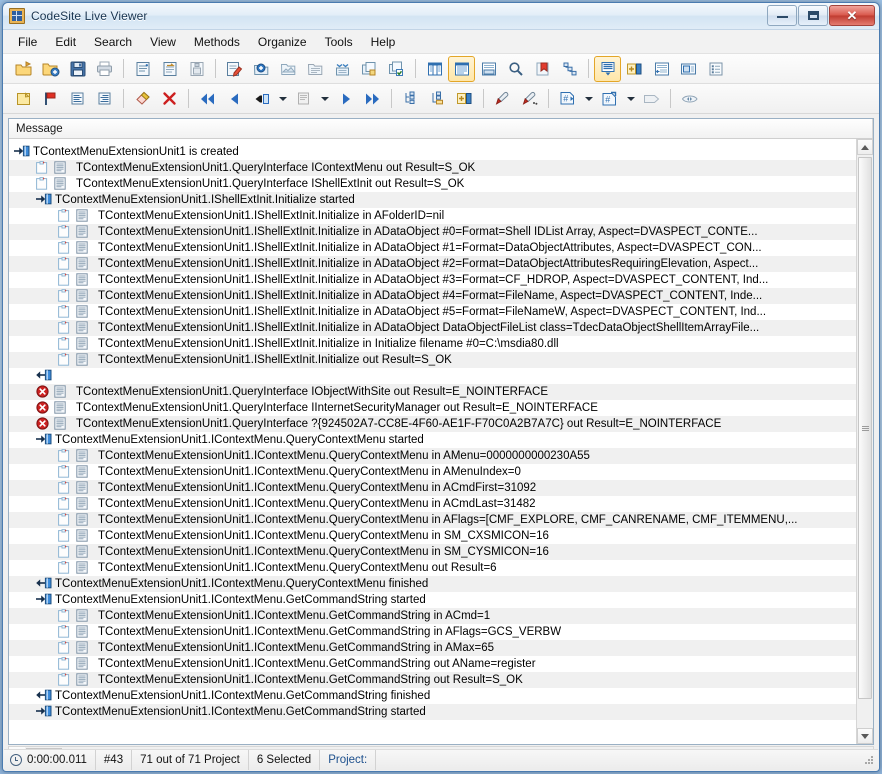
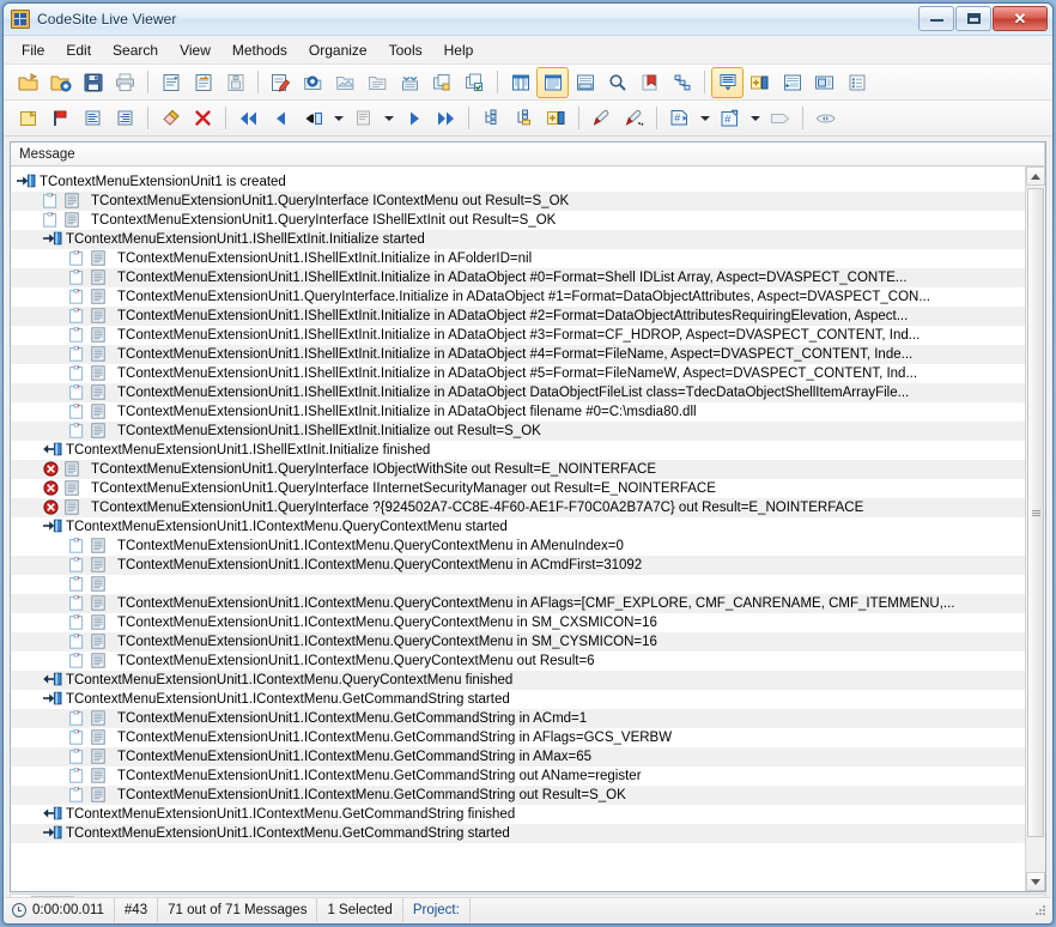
  CodeSite Live Viewer
  ✕
  File
  Edit
  Search
  View
  Methods
  Organize
  Tools
  Help
  #
  #
  Message
  TContextMenuExtensionUnit1 is created
  TContextMenuExtensionUnit1.QueryInterface IContextMenu out Result=S_OK
  TContextMenuExtensionUnit1.QueryInterface IShellExtInit out Result=S_OK
  TContextMenuExtensionUnit1.IShellExtInit.Initialize started
  TContextMenuExtensionUnit1.IShellExtInit.Initialize in AFolderID=nil
  TContextMenuExtensionUnit1.IShellExtInit.Initialize in ADataObject #0=Format=Shell IDList Array, Aspect=DVASPECT_CONTE...
- TContextMenuExtensionUnit1.IShellExtInit.Initialize in ADataObject #1=Format=DataObjectAttributes, Aspect=DVASPECT_CON...
+ TContextMenuExtensionUnit1.QueryInterface.Initialize in ADataObject #1=Format=DataObjectAttributes, Aspect=DVASPECT_CON...
  TContextMenuExtensionUnit1.IShellExtInit.Initialize in ADataObject #2=Format=DataObjectAttributesRequiringElevation, Aspect...
  TContextMenuExtensionUnit1.IShellExtInit.Initialize in ADataObject #3=Format=CF_HDROP, Aspect=DVASPECT_CONTENT, Ind...
  TContextMenuExtensionUnit1.IShellExtInit.Initialize in ADataObject #4=Format=FileName, Aspect=DVASPECT_CONTENT, Inde...
  TContextMenuExtensionUnit1.IShellExtInit.Initialize in ADataObject #5=Format=FileNameW, Aspect=DVASPECT_CONTENT, Ind...
  TContextMenuExtensionUnit1.IShellExtInit.Initialize in ADataObject DataObjectFileList class=TdecDataObjectShellItemArrayFile...
- TContextMenuExtensionUnit1.IShellExtInit.Initialize in Initialize filename #0=C:\msdia80.dll
+ TContextMenuExtensionUnit1.IShellExtInit.Initialize in ADataObject filename #0=C:\msdia80.dll
  TContextMenuExtensionUnit1.IShellExtInit.Initialize out Result=S_OK
+ TContextMenuExtensionUnit1.IShellExtInit.Initialize finished
  TContextMenuExtensionUnit1.QueryInterface IObjectWithSite out Result=E_NOINTERFACE
  TContextMenuExtensionUnit1.QueryInterface IInternetSecurityManager out Result=E_NOINTERFACE
  TContextMenuExtensionUnit1.QueryInterface ?{924502A7-CC8E-4F60-AE1F-F70C0A2B7A7C} out Result=E_NOINTERFACE
  TContextMenuExtensionUnit1.IContextMenu.QueryContextMenu started
- TContextMenuExtensionUnit1.IContextMenu.QueryContextMenu in AMenu=0000000000230A55
  TContextMenuExtensionUnit1.IContextMenu.QueryContextMenu in AMenuIndex=0
  TContextMenuExtensionUnit1.IContextMenu.QueryContextMenu in ACmdFirst=31092
- TContextMenuExtensionUnit1.IContextMenu.QueryContextMenu in ACmdLast=31482
  TContextMenuExtensionUnit1.IContextMenu.QueryContextMenu in AFlags=[CMF_EXPLORE, CMF_CANRENAME, CMF_ITEMMENU,...
  TContextMenuExtensionUnit1.IContextMenu.QueryContextMenu in SM_CXSMICON=16
  TContextMenuExtensionUnit1.IContextMenu.QueryContextMenu in SM_CYSMICON=16
  TContextMenuExtensionUnit1.IContextMenu.QueryContextMenu out Result=6
  TContextMenuExtensionUnit1.IContextMenu.QueryContextMenu finished
  TContextMenuExtensionUnit1.IContextMenu.GetCommandString started
  TContextMenuExtensionUnit1.IContextMenu.GetCommandString in ACmd=1
  TContextMenuExtensionUnit1.IContextMenu.GetCommandString in AFlags=GCS_VERBW
  TContextMenuExtensionUnit1.IContextMenu.GetCommandString in AMax=65
  TContextMenuExtensionUnit1.IContextMenu.GetCommandString out AName=register
  TContextMenuExtensionUnit1.IContextMenu.GetCommandString out Result=S_OK
  TContextMenuExtensionUnit1.IContextMenu.GetCommandString finished
  TContextMenuExtensionUnit1.IContextMenu.GetCommandString started
  0:00:00.011
  #43
- 71 out of 71 Project
+ 71 out of 71 Messages
- 6 Selected
+ 1 Selected
  Project:
